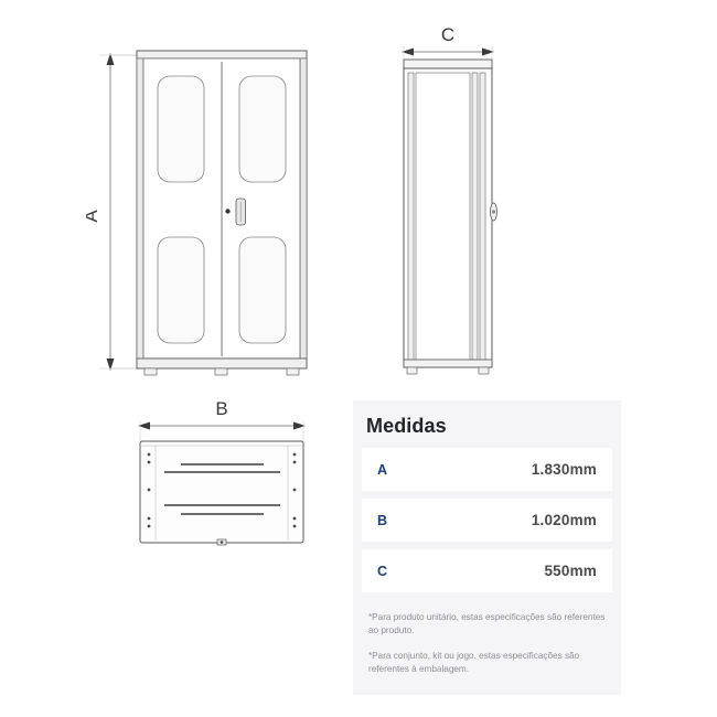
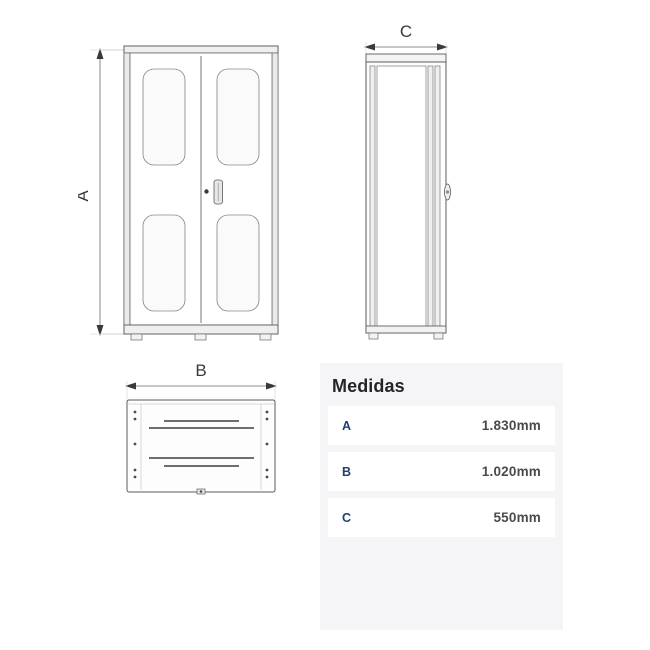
  C
  B
  Medidas
  A
  1.830mm
  B
  1.020mm
  C
  550mm
- *Para produto unitário, estas especificações são referentes ao produto.
- *Para conjunto, kit ou jogo, estas especificações são referentes à embalagem.
